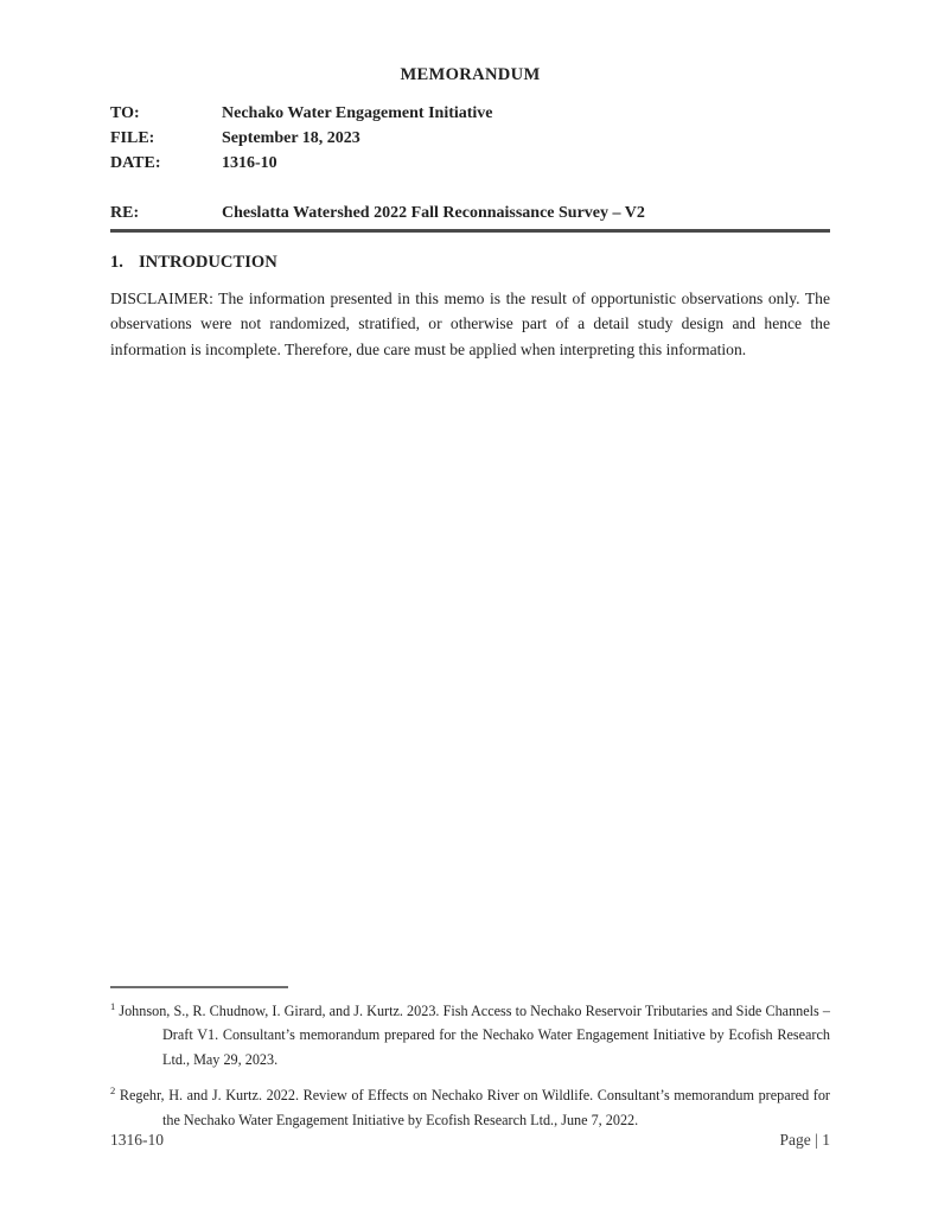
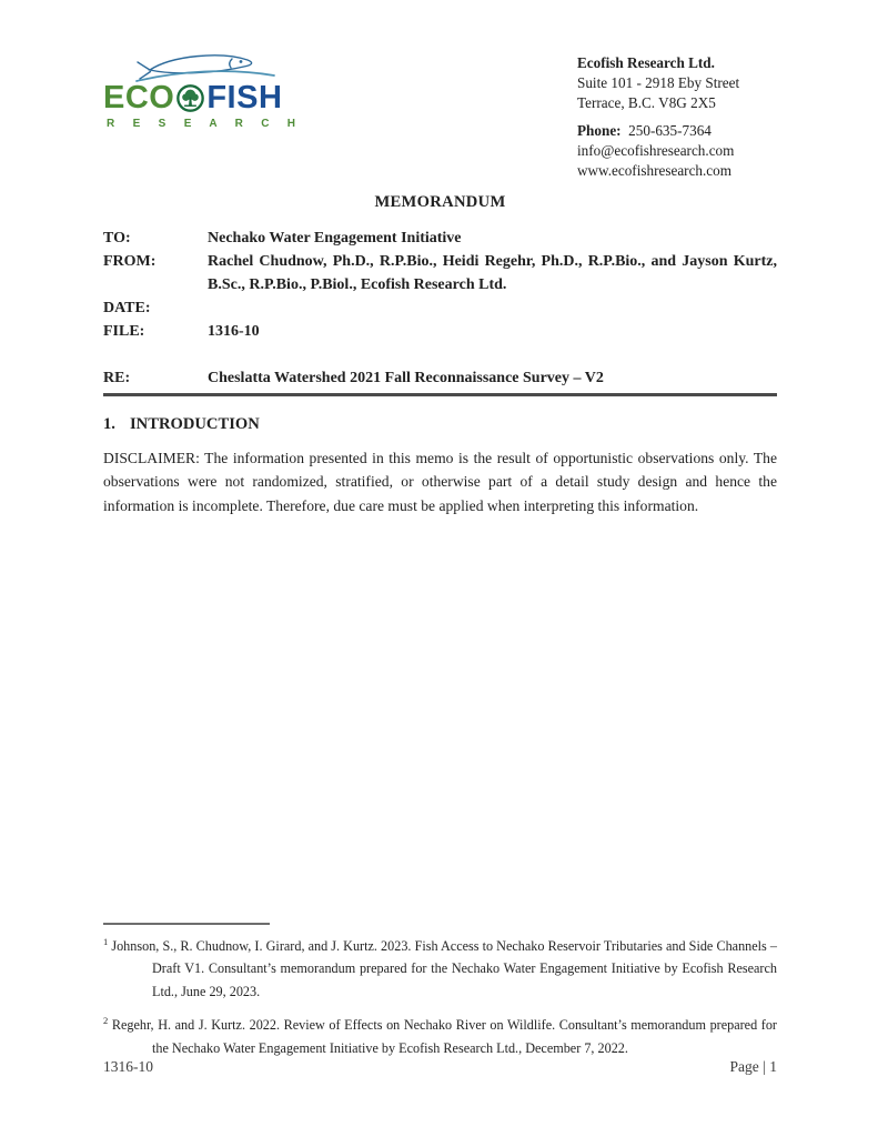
+ ECO
+ FISH
+ R E S E A R C H
+ Ecofish Research Ltd.
+ Suite 101 - 2918 Eby Street
+ Terrace, B.C. V8G 2X5
+ Phone: 250-635-7364
+ info@ecofishresearch.com
+ www.ecofishresearch.com
  MEMORANDUM
  TO:
  Nechako Water Engagement Initiative
+ FROM:
+ Rachel Chudnow, Ph.D., R.P.Bio., Heidi Regehr, Ph.D., R.P.Bio., and Jayson Kurtz, B.Sc., R.P.Bio., P.Biol., Ecofish Research Ltd.
- FILE:
+ DATE:
- September 18, 2023
- DATE:
+ FILE:
  1316-10
  RE:
- Cheslatta Watershed 2022 Fall Reconnaissance Survey – V2
+ Cheslatta Watershed 2021 Fall Reconnaissance Survey – V2
  1. INTRODUCTION
  DISCLAIMER: The information presented in this memo is the result of opportunistic observations only. The observations were not randomized, stratified, or otherwise part of a detail study design and hence the information is incomplete. Therefore, due care must be applied when interpreting this information.
- 1 Johnson, S., R. Chudnow, I. Girard, and J. Kurtz. 2023. Fish Access to Nechako Reservoir Tributaries and Side Channels – Draft V1. Consultant’s memorandum prepared for the Nechako Water Engagement Initiative by Ecofish Research Ltd., May 29, 2023.
+ 1 Johnson, S., R. Chudnow, I. Girard, and J. Kurtz. 2023. Fish Access to Nechako Reservoir Tributaries and Side Channels – Draft V1. Consultant’s memorandum prepared for the Nechako Water Engagement Initiative by Ecofish Research Ltd., June 29, 2023.
- 2 Regehr, H. and J. Kurtz. 2022. Review of Effects on Nechako River on Wildlife. Consultant’s memorandum prepared for the Nechako Water Engagement Initiative by Ecofish Research Ltd., June 7, 2022.
+ 2 Regehr, H. and J. Kurtz. 2022. Review of Effects on Nechako River on Wildlife. Consultant’s memorandum prepared for the Nechako Water Engagement Initiative by Ecofish Research Ltd., December 7, 2022.
  1316-10
  Page | 1
